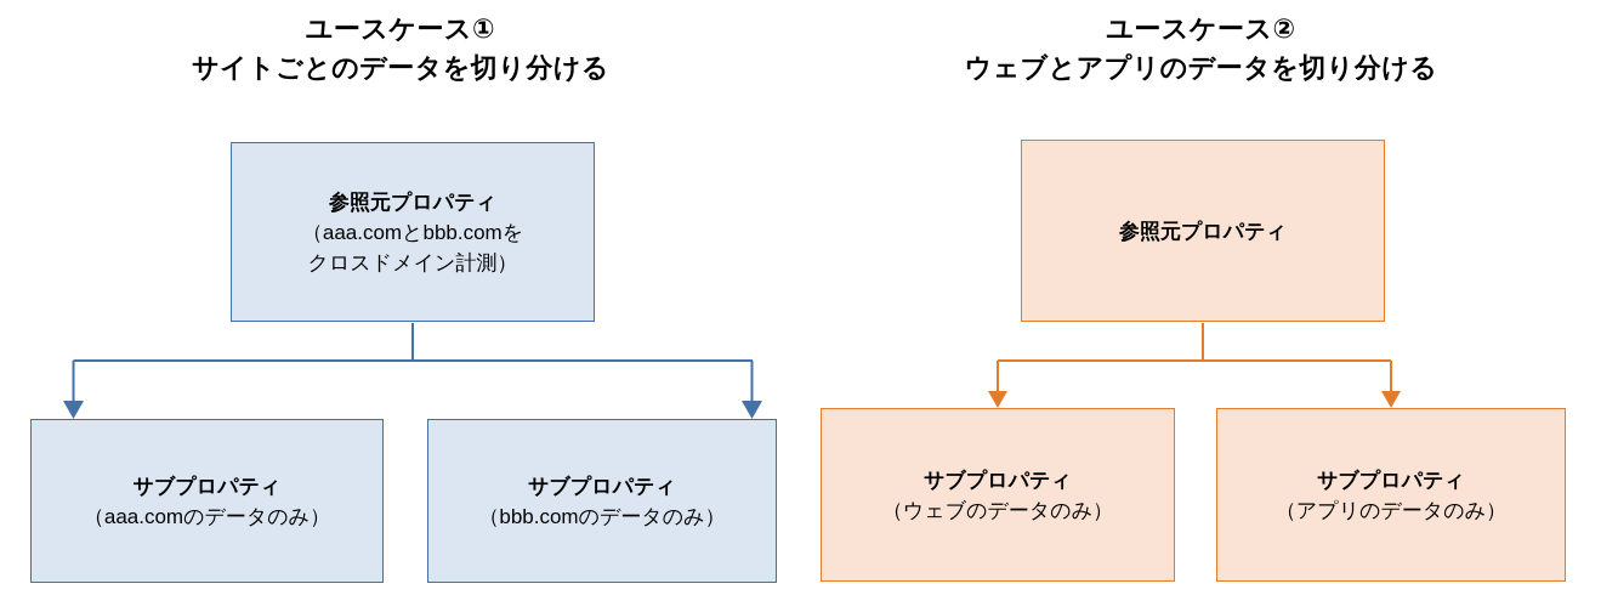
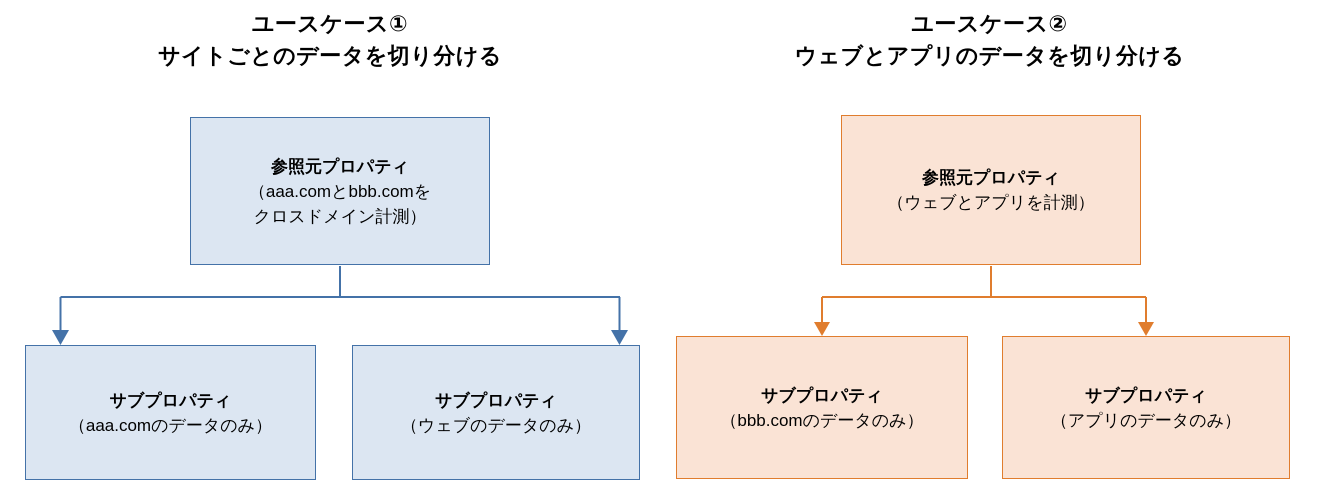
  ユースケース①
  サイトごとのデータを切り分ける
  参照元プロパティ
  （aaa.comとbbb.comを
  クロスドメイン計測）
  サブプロパティ
  （aaa.comのデータのみ）
  サブプロパティ
- （bbb.comのデータのみ）
+ （ウェブのデータのみ）
  ユースケース②
  ウェブとアプリのデータを切り分ける
  参照元プロパティ
+ （ウェブとアプリを計測）
  サブプロパティ
- （ウェブのデータのみ）
+ （bbb.comのデータのみ）
  サブプロパティ
  （アプリのデータのみ）
